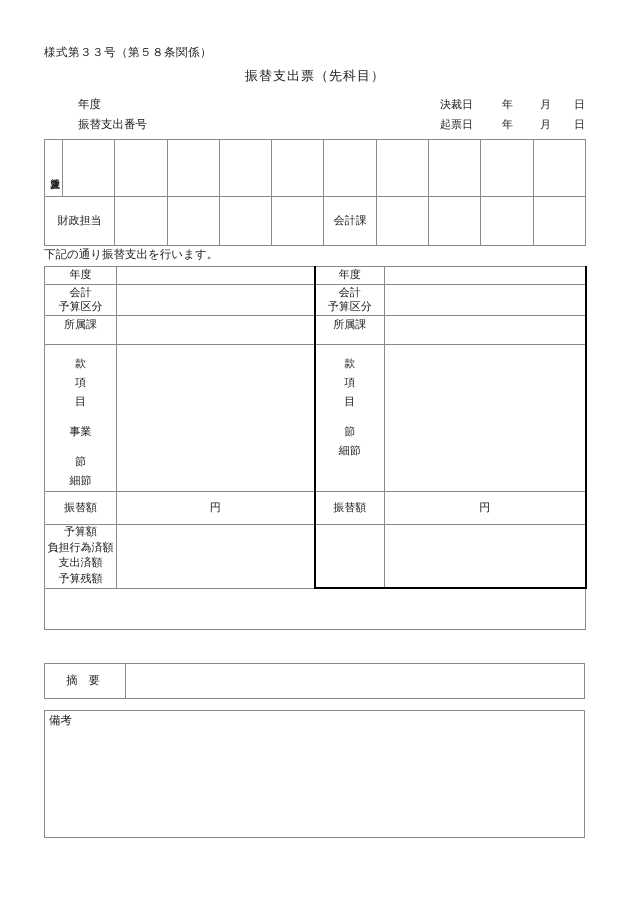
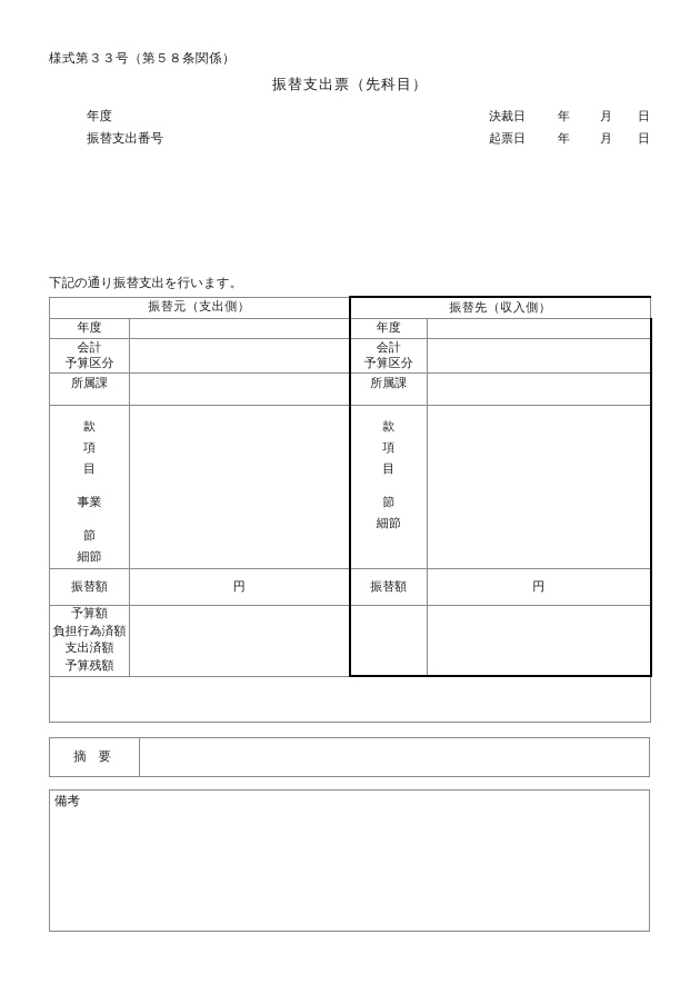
  様式第３３号（第５８条関係）
  振替支出票（先科目）
  年度
  振替支出番号
  決裁日
  年
  月
  日
  起票日
  年
  月
  日
- 財政担当					会計課
  下記の通り振替支出を行います。
+ 振替元（支出側）	振替先（収入側）
  年度		年度
  会計 予算区分		会計 予算区分
  所属課		所属課
  款 項 目 事業 節 細節		款 項 目 節 細節
  振替額	円	振替額	円
  予算額 負担行為済額 支出済額 予算残額
  摘 要
  備考
